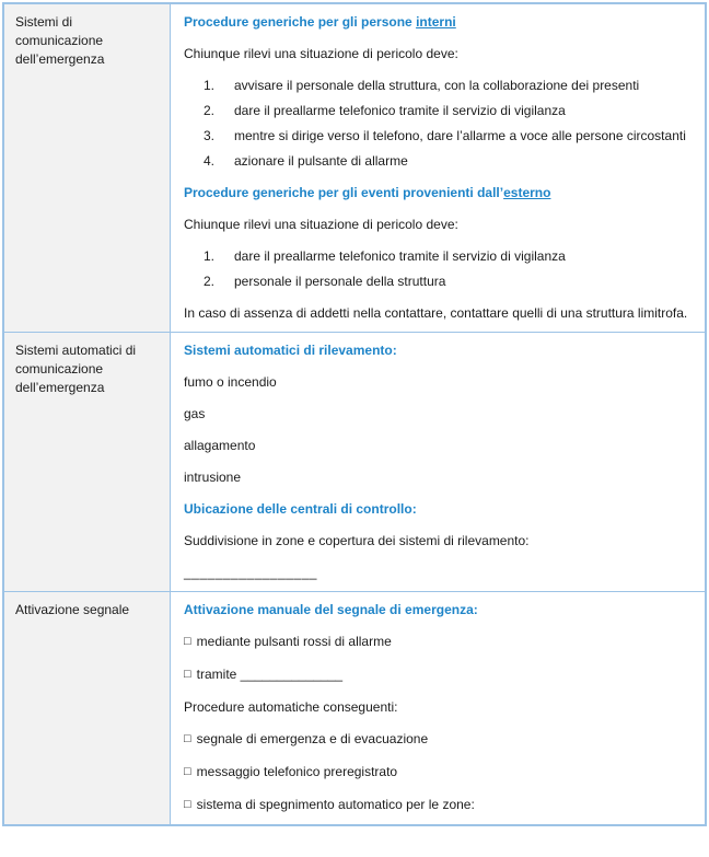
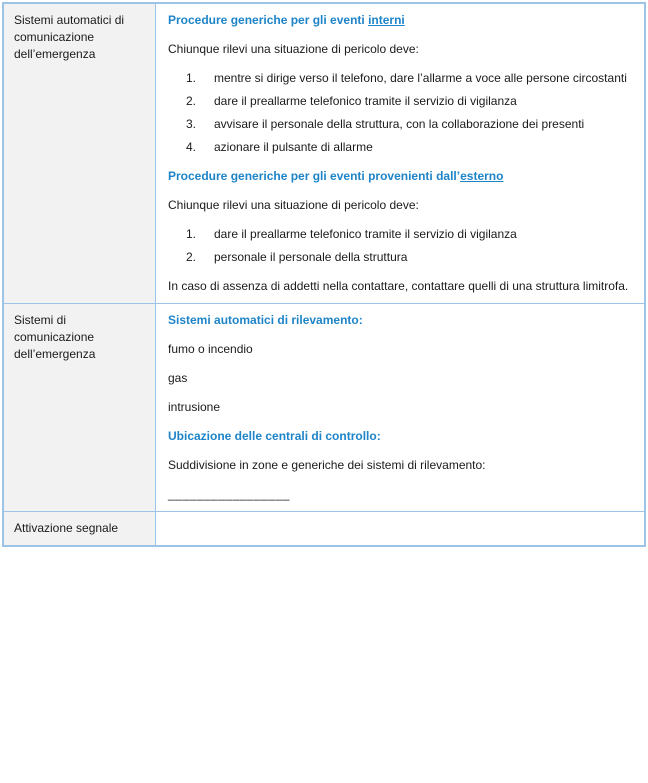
- Sistemi di comunicazione dell’emergenza
+ Sistemi automatici di comunicazione dell’emergenza
- Procedure generiche per gli persone interni
+ Procedure generiche per gli eventi interni
  Chiunque rilevi una situazione di pericolo deve:
  1.
- avvisare il personale della struttura, con la collaborazione dei presenti
+ mentre si dirige verso il telefono, dare l’allarme a voce alle persone circostanti
  2.
  dare il preallarme telefonico tramite il servizio di vigilanza
  3.
- mentre si dirige verso il telefono, dare l’allarme a voce alle persone circostanti
+ avvisare il personale della struttura, con la collaborazione dei presenti
  4.
  azionare il pulsante di allarme
  Procedure generiche per gli eventi provenienti dall’esterno
  Chiunque rilevi una situazione di pericolo deve:
  1.
  dare il preallarme telefonico tramite il servizio di vigilanza
  2.
  personale il personale della struttura
  In caso di assenza di addetti nella contattare, contattare quelli di una struttura limitrofa.
- Sistemi automatici di comunicazione dell’emergenza
+ Sistemi di comunicazione dell’emergenza
  Sistemi automatici di rilevamento:
  fumo o incendio
  gas
- allagamento
  intrusione
  Ubicazione delle centrali di controllo:
- Suddivisione in zone e copertura dei sistemi di rilevamento:
+ Suddivisione in zone e generiche dei sistemi di rilevamento:
  _________________
  Attivazione segnale
- Attivazione manuale del segnale di emergenza:
- □ mediante pulsanti rossi di allarme
- □ tramite ______________
- Procedure automatiche conseguenti:
- □ segnale di emergenza e di evacuazione
- □ messaggio telefonico preregistrato
- □ sistema di spegnimento automatico per le zone:
